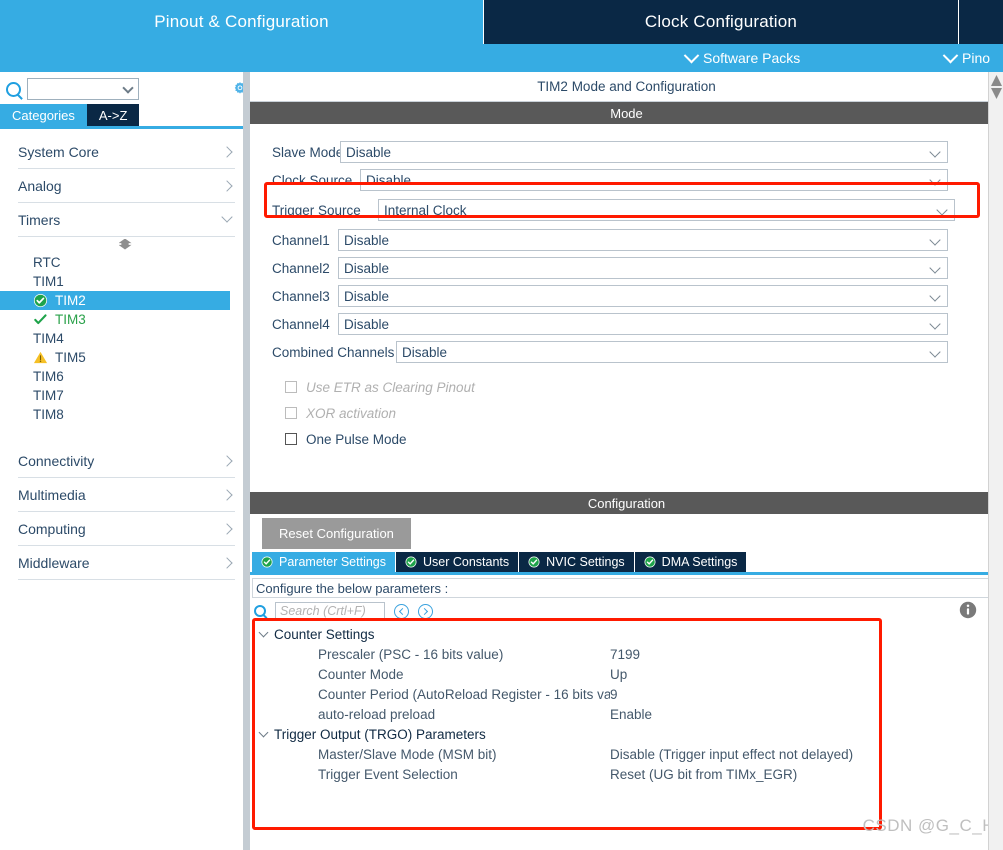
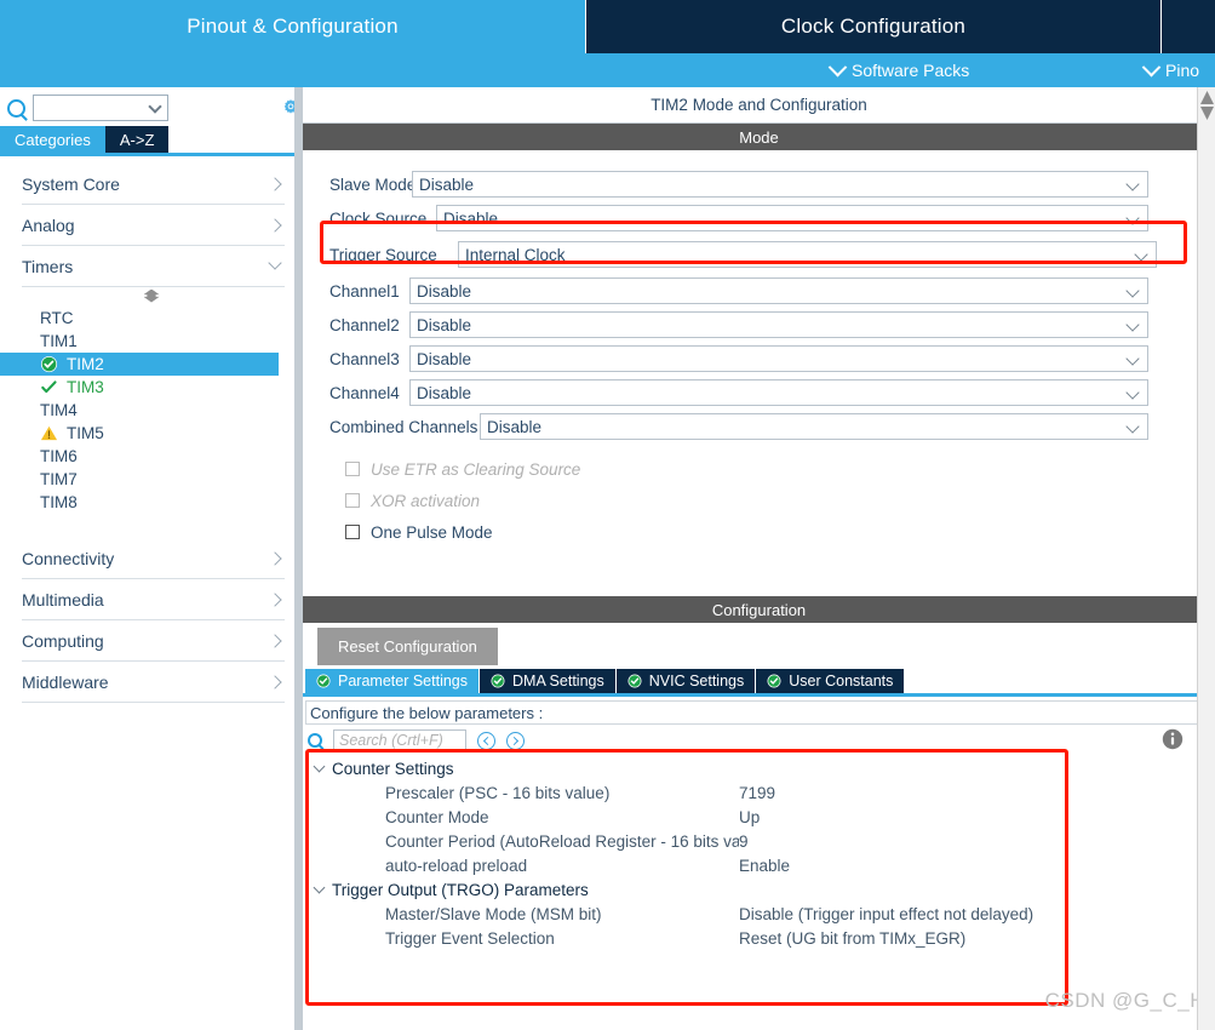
  Pinout & Configuration
  Clock Configuration
  Software Packs
  Pino
  Categories
  A->Z
  System Core
  Analog
  Timers
  RTC
  TIM1
  TIM2
  TIM3
  TIM4
  TIM5
  TIM6
  TIM7
  TIM8
  Connectivity
  Multimedia
  Computing
  Middleware
  TIM2 Mode and Configuration
  Mode
  Slave Mod
  Disable
  Clock Source
  Disable
  Trigger Source
  Internal Clock
  Channel1
  Disable
  Channel2
  Disable
  Channel3
  Disable
  Channel4
  Disable
  Combined Channels
  Disable
- Use ETR as Clearing Pinout
+ Use ETR as Clearing Source
  XOR activation
  One Pulse Mode
  Configuration
  Reset Configuration
  Parameter Settings
- User Constants
+ DMA Settings
  NVIC Settings
- DMA Settings
+ User Constants
  Configure the below parameters :
  Search (Crtl+F)
  Counter Settings
  Prescaler (PSC - 16 bits value)
  7199
  Counter Mode
  Up
  Counter Period (AutoReload Register - 16 bits va
  9
  auto-reload preload
  Enable
  Trigger Output (TRGO) Parameters
  Master/Slave Mode (MSM bit)
  Disable (Trigger input effect not delayed)
  Trigger Event Selection
  Reset (UG bit from TIMx_EGR)
  CSDN @G_C_
